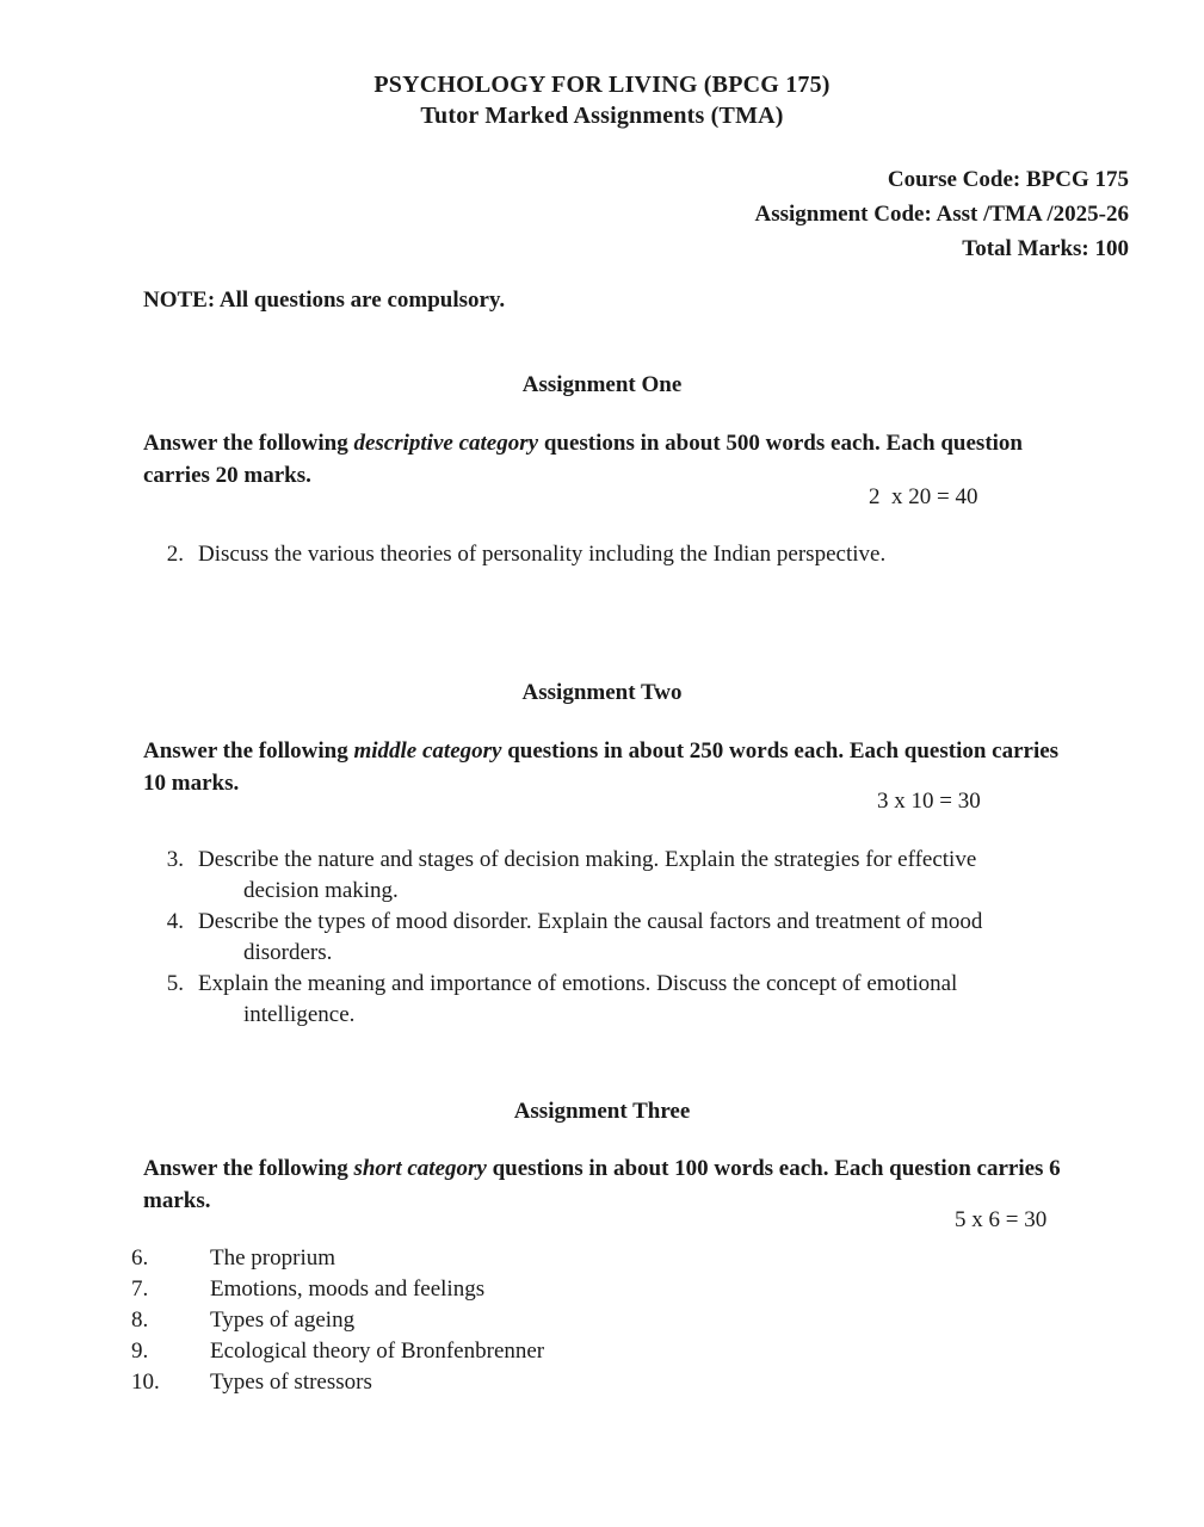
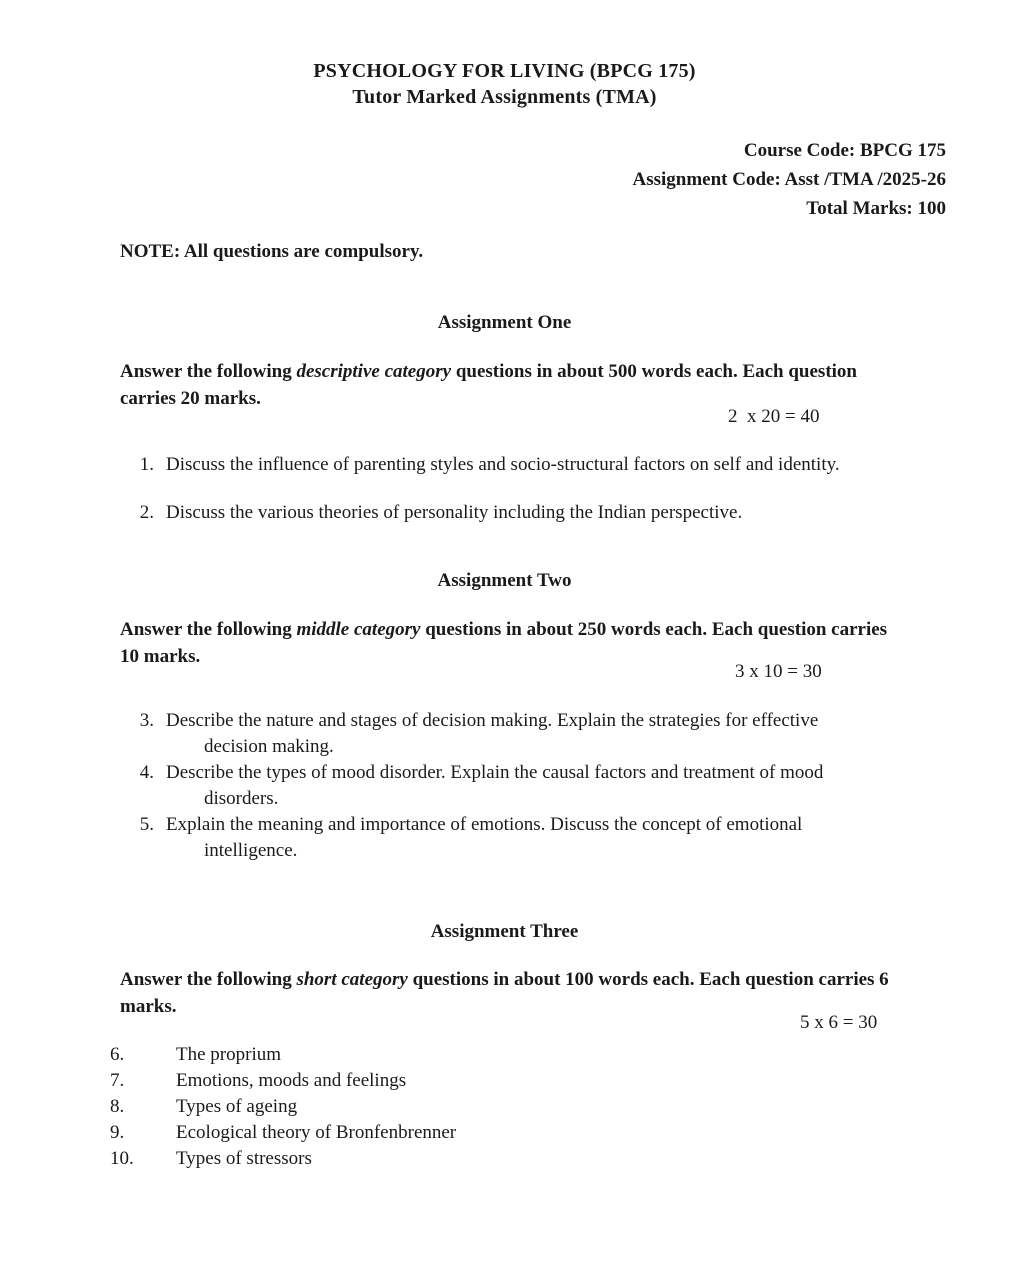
  PSYCHOLOGY FOR LIVING (BPCG 175)
  Tutor Marked Assignments (TMA)
  Course Code: BPCG 175
  Assignment Code: Asst /TMA /2025-26
  Total Marks: 100
  NOTE: All questions are compulsory.
  Assignment One
  Answer the following descriptive category questions in about 500 words each. Each question carries 20 marks.
  2 x 20 = 40
+ 1.
+ Discuss the influence of parenting styles and socio-structural factors on self and identity.
  2.
  Discuss the various theories of personality including the Indian perspective.
  Assignment Two
  Answer the following middle category questions in about 250 words each. Each question carries 10 marks.
  3 x 10 = 30
  3.
  Describe the nature and stages of decision making. Explain the strategies for effective
  decision making.
  4.
  Describe the types of mood disorder. Explain the causal factors and treatment of mood
  disorders.
  5.
  Explain the meaning and importance of emotions. Discuss the concept of emotional
  intelligence.
  Assignment Three
  Answer the following short category questions in about 100 words each. Each question carries 6 marks.
  5 x 6 = 30
  6.
  The proprium
  7.
  Emotions, moods and feelings
  8.
  Types of ageing
  9.
  Ecological theory of Bronfenbrenner
  10.
  Types of stressors
